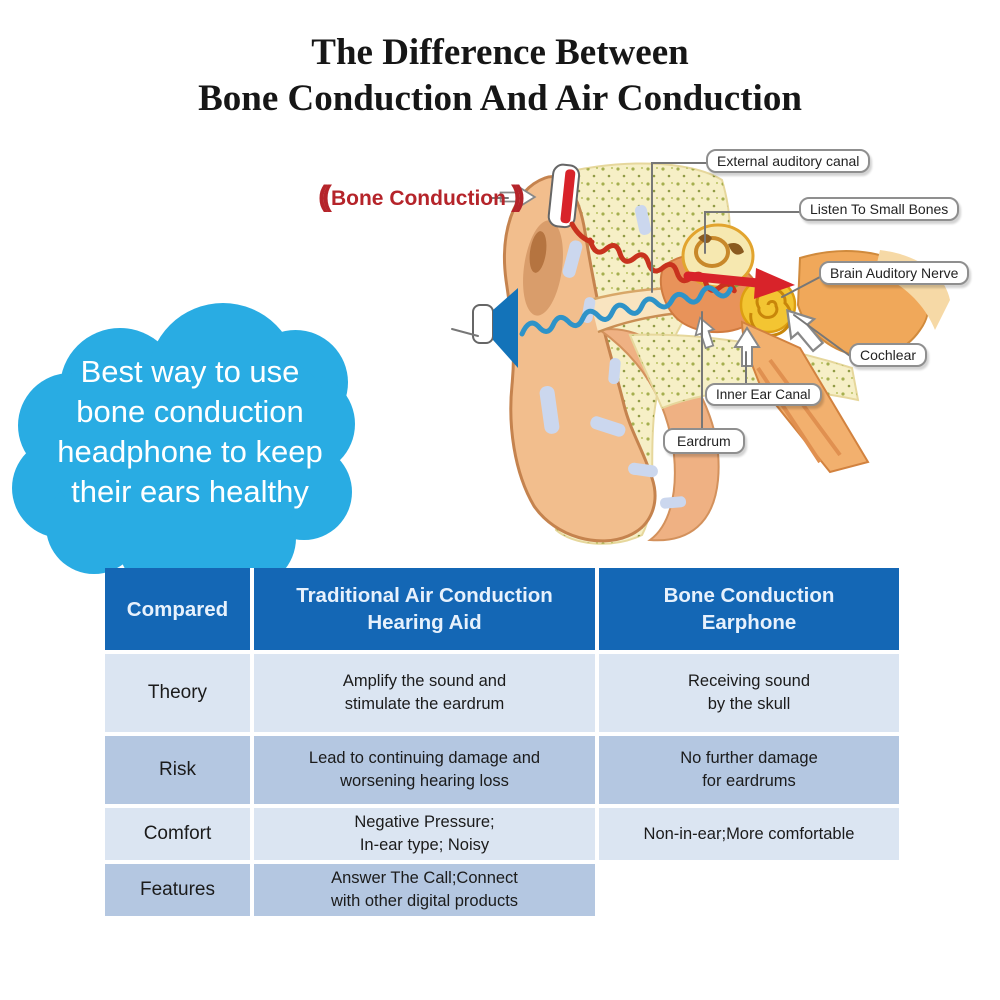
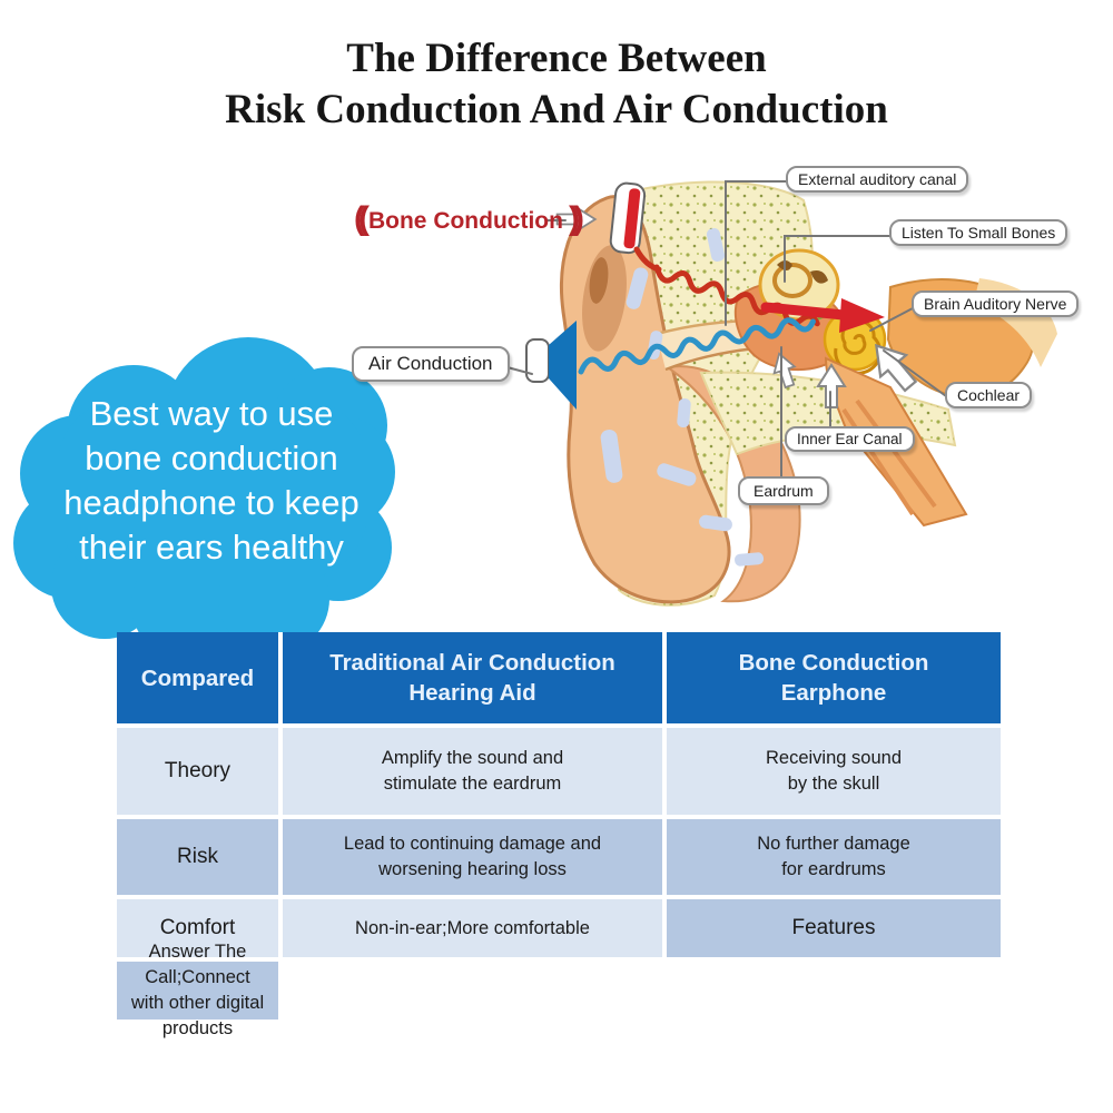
  The Difference Between
- Bone Conduction And Air Conduction
+ Risk Conduction And Air Conduction
  Best way to use
  bone conduction
  headphone to keep
  their ears healthy
  ((
  Bone Conduction
  ))
  External auditory canal
  Listen To Small Bones
  Brain Auditory Nerve
  Cochlear
  Inner Ear Canal
  Eardrum
+ Air Conduction
  Compared
  Traditional Air Conduction
  Hearing Aid
  Bone Conduction
  Earphone
  Theory
  Amplify the sound and
  stimulate the eardrum
  Receiving sound
  by the skull
  Risk
  Lead to continuing damage and
  worsening hearing loss
  No further damage
  for eardrums
  Comfort
- Negative Pressure;
- In-ear type; Noisy
  Non-in-ear;More comfortable
  Features
  Answer The Call;Connect
  with other digital products
